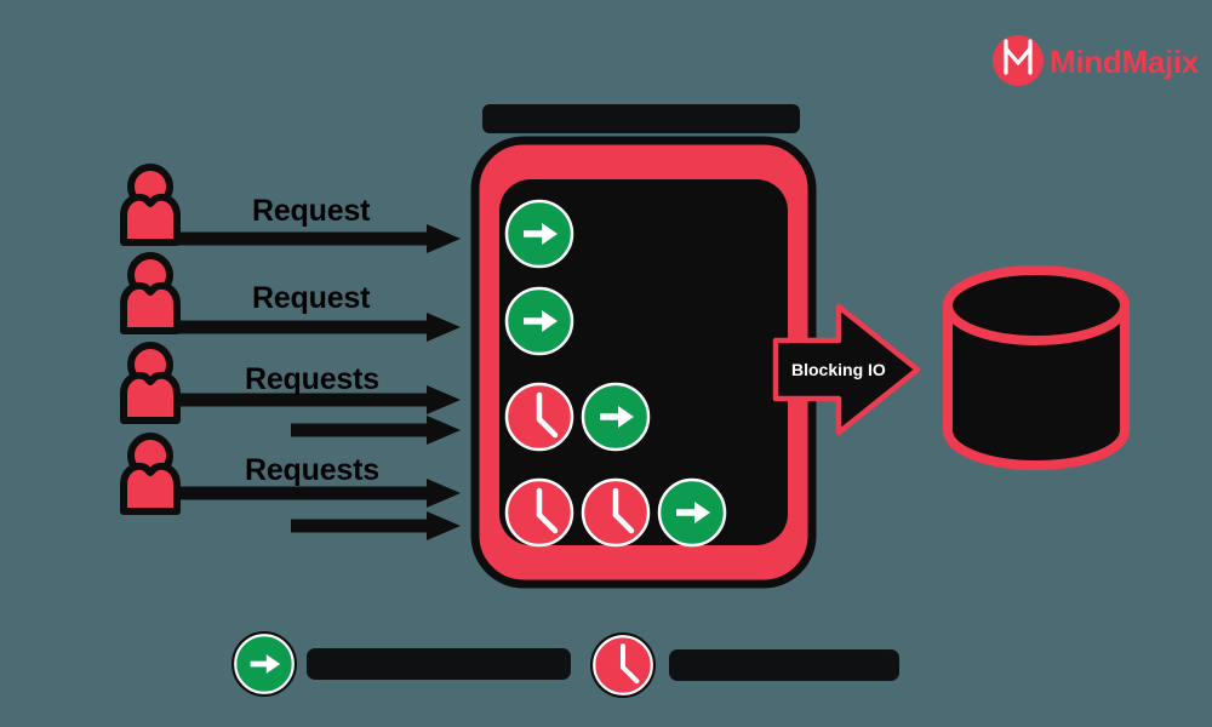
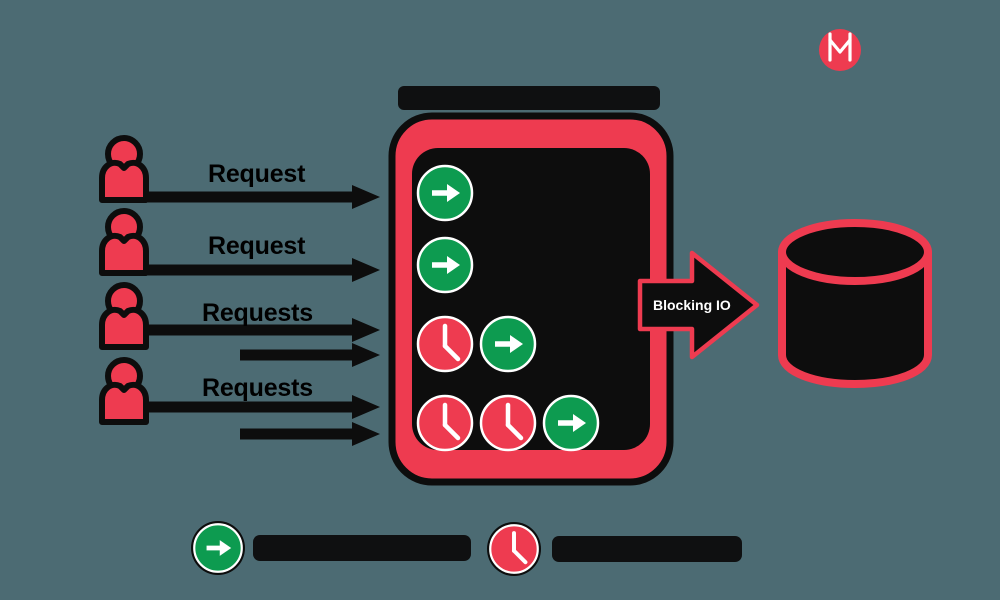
  Request
  Request
  Requests
  Requests
  Blocking IO
- MindMajix
